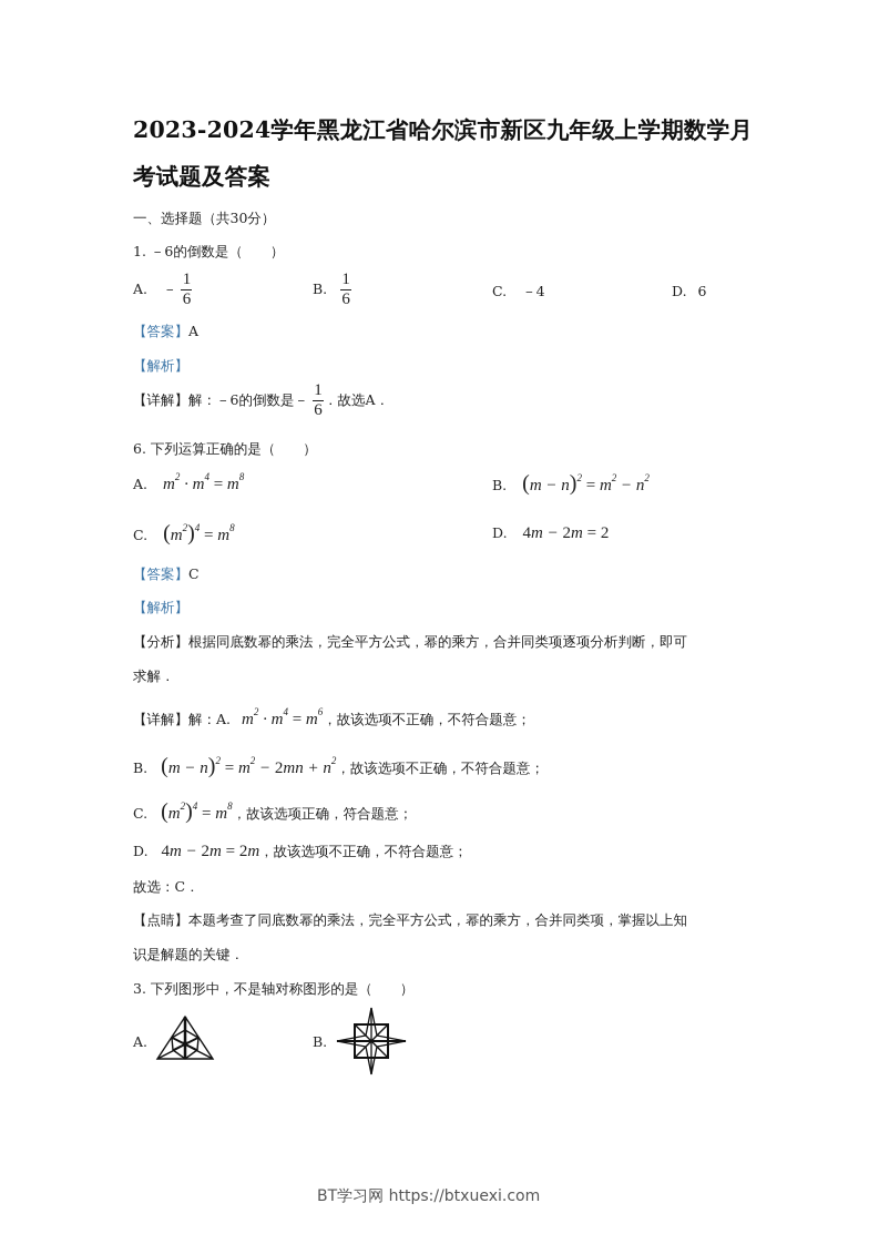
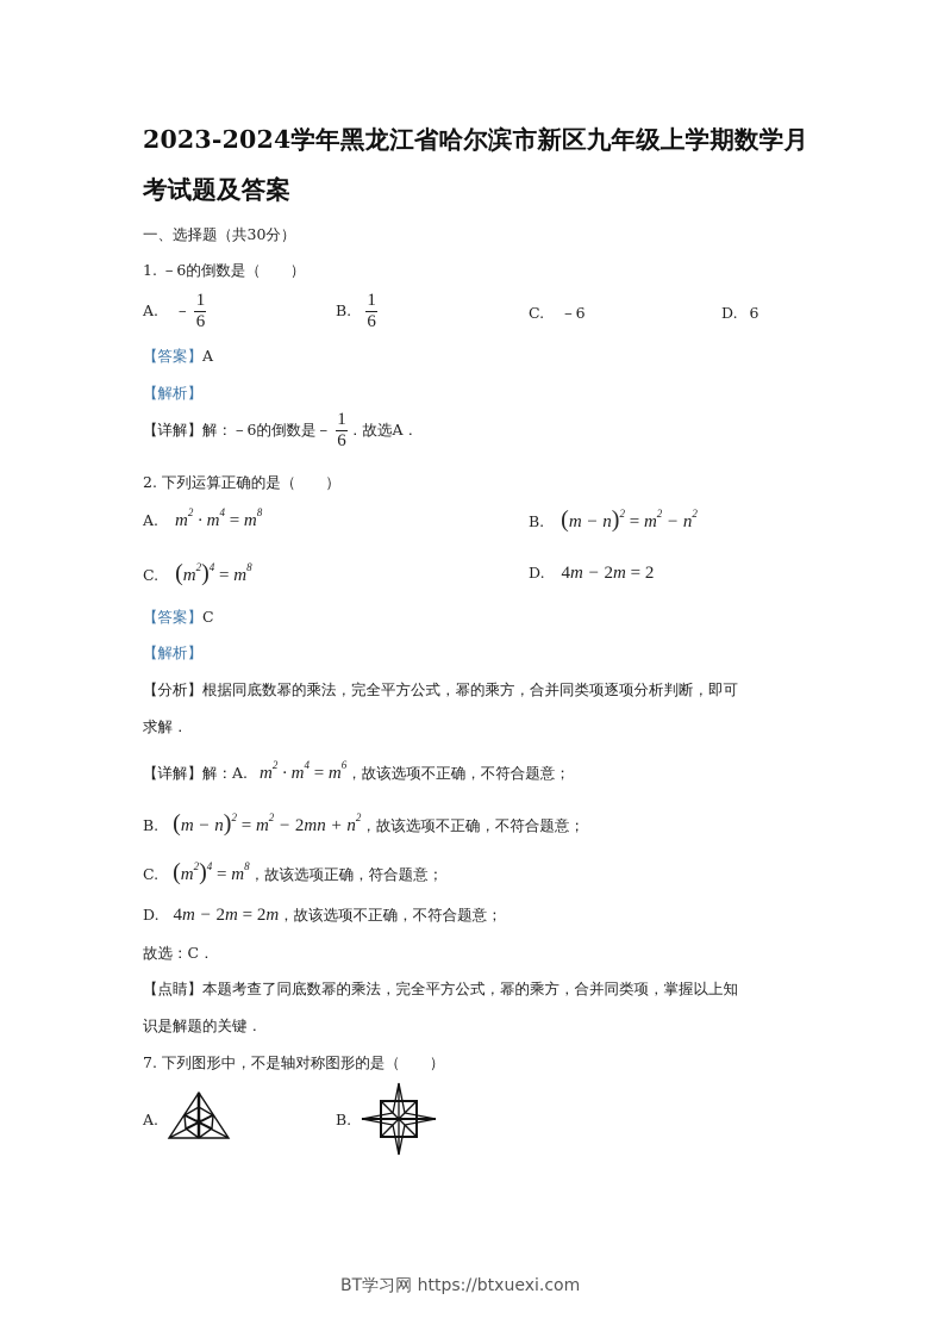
  2023-2024学年黑龙江省哈尔滨市新区九年级上学期数学月
  考试题及答案
  一、选择题（共30分）
  1. －6的倒数是（ ）
  A. －
  1
  6
  B.
  1
  6
- C. －4
+ C. －6
  D. 6
  【答案】A
  【解析】
  【详解】解：－6的倒数是－
  1
  6
  ．故选A．
- 6. 下列运算正确的是（ ）
+ 2. 下列运算正确的是（ ）
  A. m2 · m4 = m8
  B. (m − n)2 = m2 − n2
  C. (m2)4 = m8
  D. 4m − 2m = 2
  【答案】C
  【解析】
  【分析】根据同底数幂的乘法，完全平方公式，幂的乘方，合并同类项逐项分析判断，即可
  求解．
  【详解】解：A. m2 · m4 = m6，故该选项不正确，不符合题意；
  B. (m − n)2 = m2 − 2mn + n2，故该选项不正确，不符合题意；
  C. (m2)4 = m8，故该选项正确，符合题意；
  D. 4m − 2m = 2m，故该选项不正确，不符合题意；
  故选：C．
  【点睛】本题考查了同底数幂的乘法，完全平方公式，幂的乘方，合并同类项，掌握以上知
  识是解题的关键．
- 3. 下列图形中，不是轴对称图形的是（ ）
+ 7. 下列图形中，不是轴对称图形的是（ ）
  A.
  B.
  BT学习网 https://btxuexi.com
